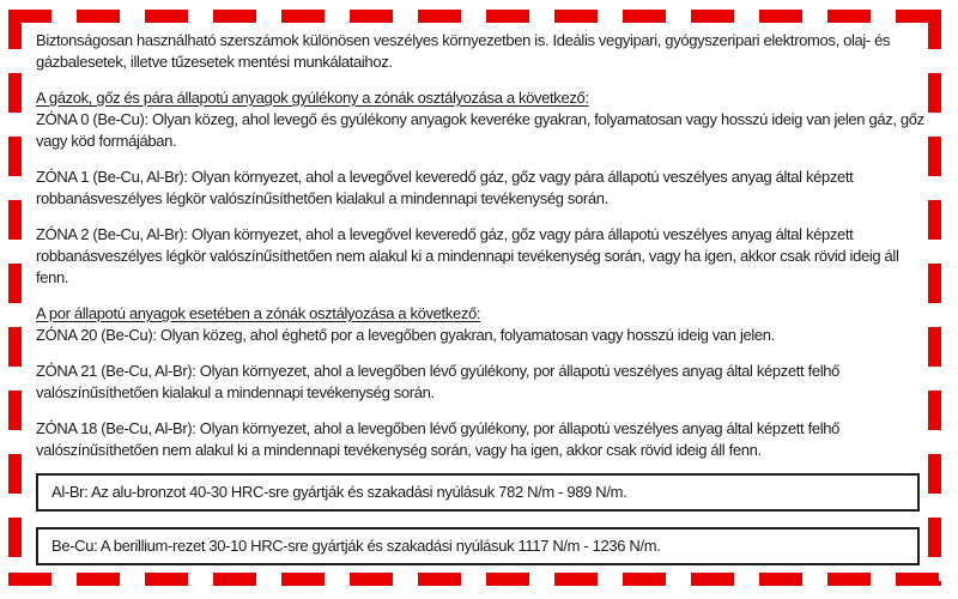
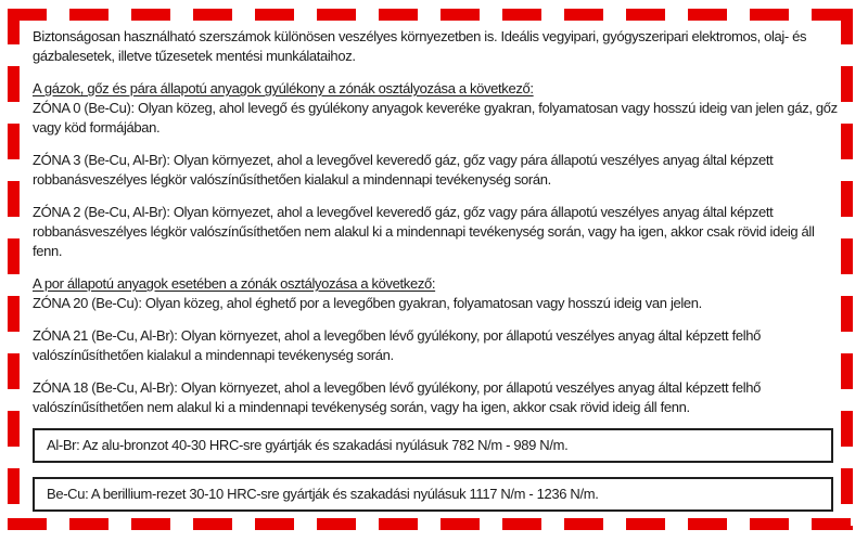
  Biztonságosan használható szerszámok különösen veszélyes környezetben is. Ideális vegyipari, gyógyszeripari elektromos, olaj- és gázbalesetek, illetve tűzesetek mentési munkálataihoz.
  A gázok, gőz és pára állapotú anyagok gyúlékony a zónák osztályozása a következő:
  ZÓNA 0 (Be-Cu): Olyan közeg, ahol levegő és gyúlékony anyagok keveréke gyakran, folyamatosan vagy hosszú ideig van jelen gáz, gőz vagy köd formájában.
- ZÓNA 1 (Be-Cu, Al-Br): Olyan környezet, ahol a levegővel keveredő gáz, gőz vagy pára állapotú veszélyes anyag által képzett robbanásveszélyes légkör valószínűsíthetően kialakul a mindennapi tevékenység során.
+ ZÓNA 3 (Be-Cu, Al-Br): Olyan környezet, ahol a levegővel keveredő gáz, gőz vagy pára állapotú veszélyes anyag által képzett robbanásveszélyes légkör valószínűsíthetően kialakul a mindennapi tevékenység során.
  ZÓNA 2 (Be-Cu, Al-Br): Olyan környezet, ahol a levegővel keveredő gáz, gőz vagy pára állapotú veszélyes anyag által képzett robbanásveszélyes légkör valószínűsíthetően nem alakul ki a mindennapi tevékenység során, vagy ha igen, akkor csak rövid ideig áll fenn.
  A por állapotú anyagok esetében a zónák osztályozása a következő:
  ZÓNA 20 (Be-Cu): Olyan közeg, ahol éghető por a levegőben gyakran, folyamatosan vagy hosszú ideig van jelen.
  ZÓNA 21 (Be-Cu, Al-Br): Olyan környezet, ahol a levegőben lévő gyúlékony, por állapotú veszélyes anyag által képzett felhő valószínűsíthetően kialakul a mindennapi tevékenység során.
  ZÓNA 18 (Be-Cu, Al-Br): Olyan környezet, ahol a levegőben lévő gyúlékony, por állapotú veszélyes anyag által képzett felhő valószínűsíthetően nem alakul ki a mindennapi tevékenység során, vagy ha igen, akkor csak rövid ideig áll fenn.
  Al-Br: Az alu-bronzot 40-30 HRC-sre gyártják és szakadási nyúlásuk 782 N/m - 989 N/m.
  Be-Cu: A berillium-rezet 30-10 HRC-sre gyártják és szakadási nyúlásuk 1117 N/m - 1236 N/m.
